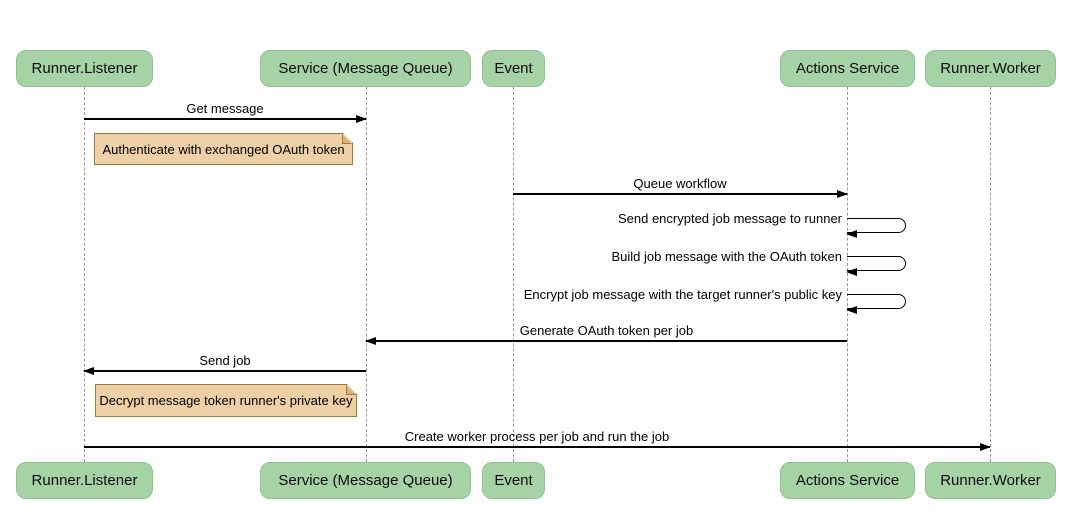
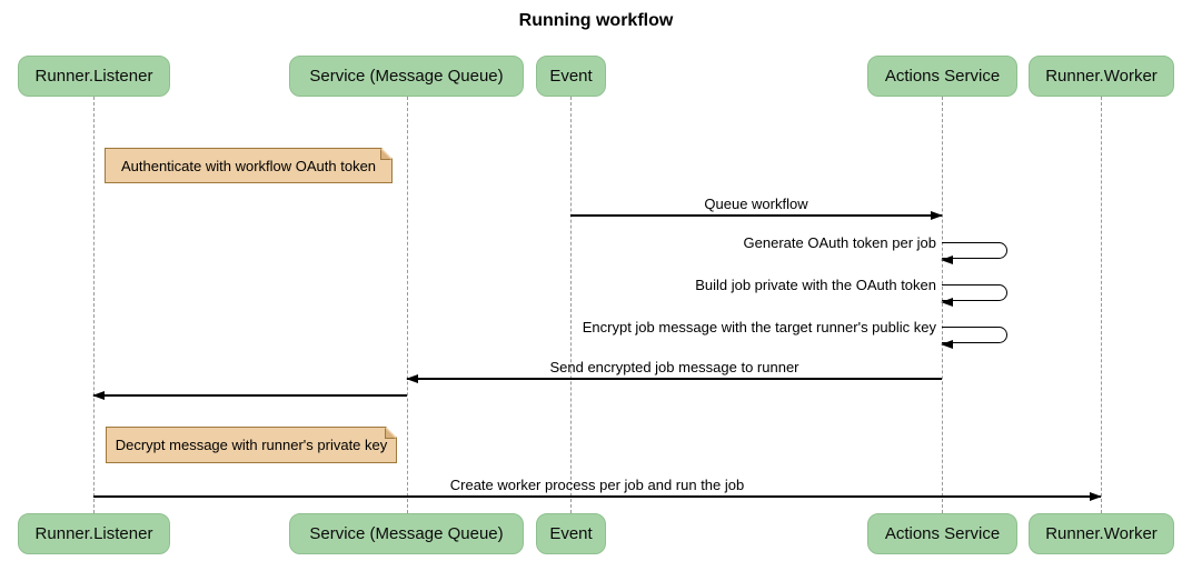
+ Running workflow
  Runner.Listener
  Service (Message Queue)
  Event
  Actions Service
  Runner.Worker
- Get message
- Authenticate with exchanged OAuth token
+ Authenticate with workflow OAuth token
  Queue workflow
- Send encrypted job message to runner
+ Generate OAuth token per job
- Build job message with the OAuth token
+ Build job private with the OAuth token
  Encrypt job message with the target runner's public key
- Generate OAuth token per job
+ Send encrypted job message to runner
- Send job
- Decrypt message token runner's private key
+ Decrypt message with runner's private key
  Create worker process per job and run the job
  Runner.Listener
  Service (Message Queue)
  Event
  Actions Service
  Runner.Worker
